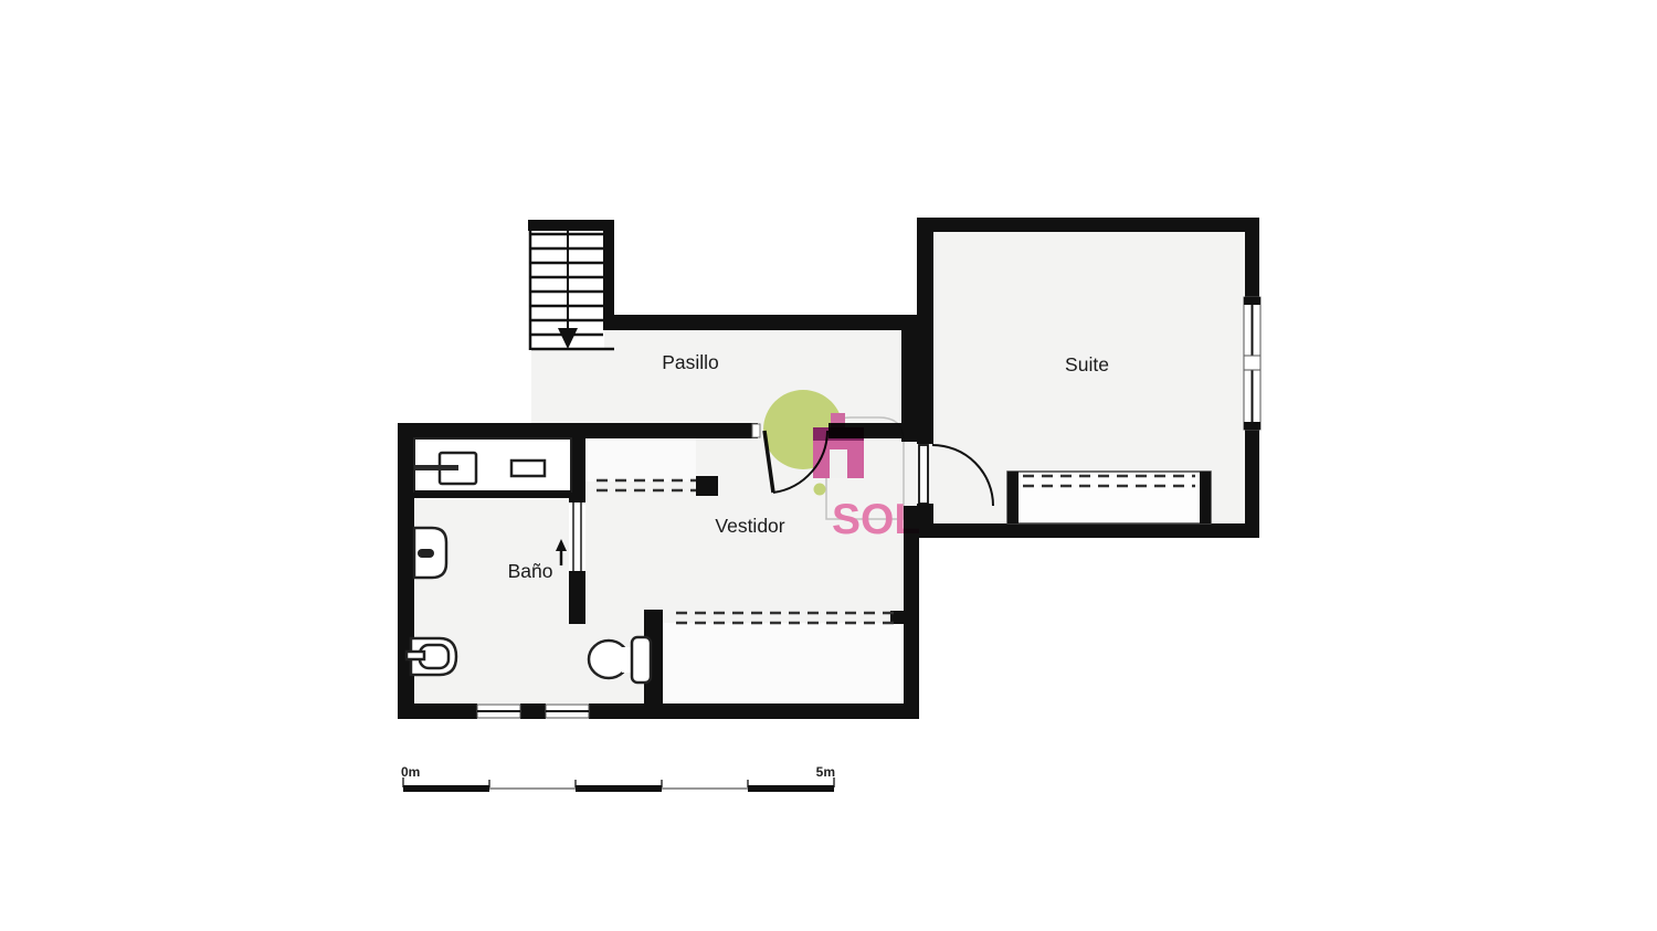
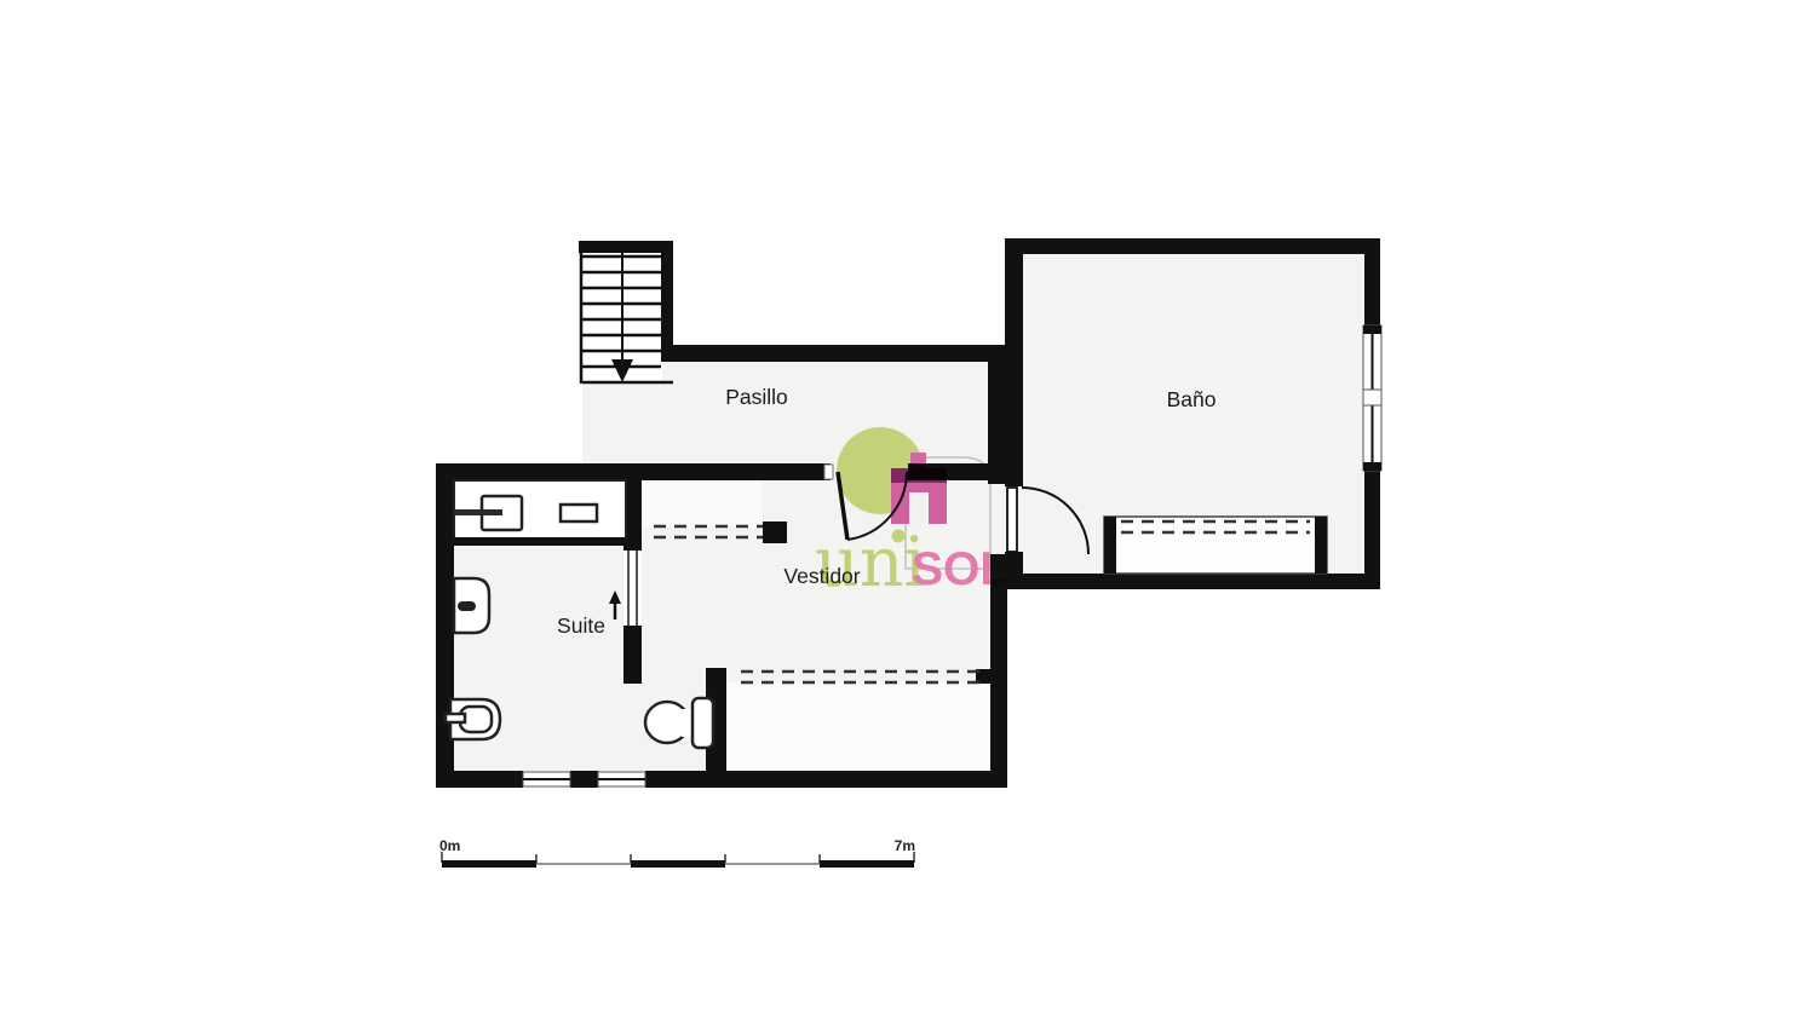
+ uni
  SOL
  Pasillo
- Suite
+ Baño
  Vestidor
- Baño
+ Suite
  0m
- 5m
+ 7m
